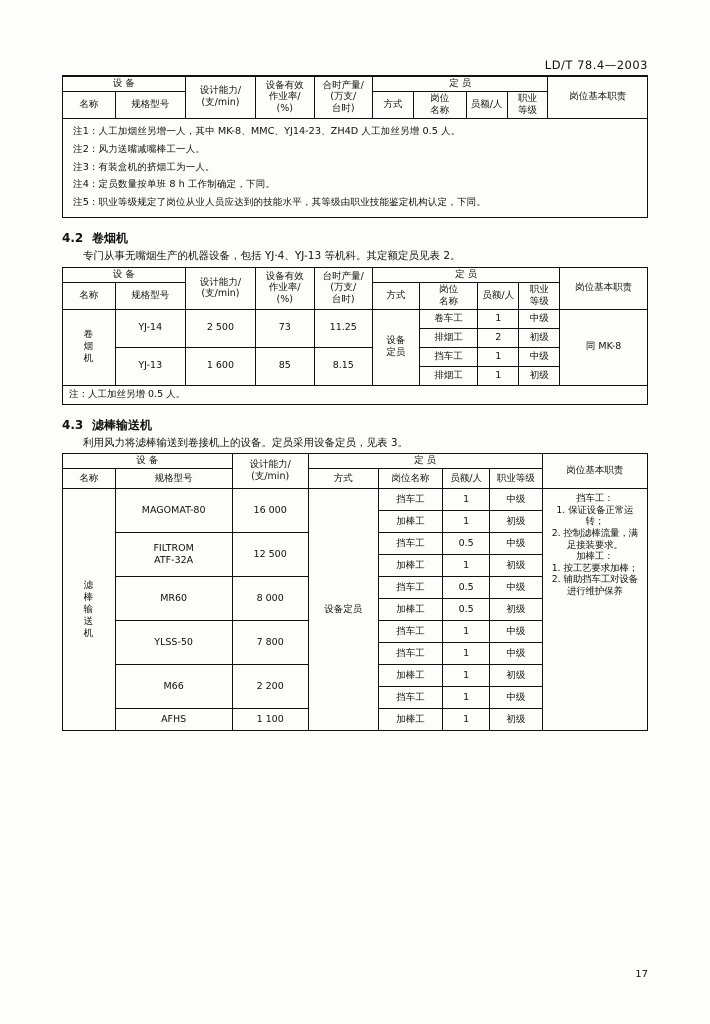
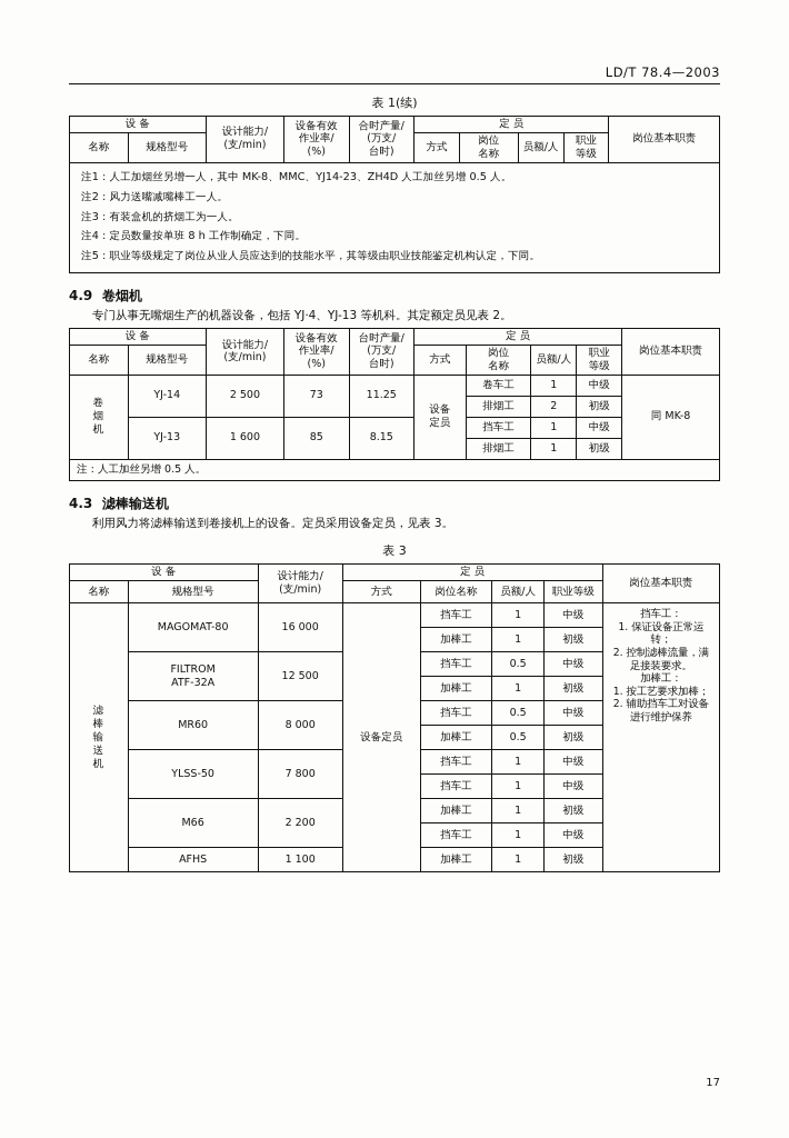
  LD/T 78.4—2003
+ 表 1(续)
  设 备	设计能力/ (支/min)	设备有效 作业率/ (%)	合时产量/ (万支/ 台时)	定 员	岗位基本职责
  名称	规格型号	方式	岗位 名称	员额/人	职业 等级
  注1：人工加烟丝另增一人，其中 MK-8、MMC、YJ14-23、ZH4D 人工加丝另增 0.5 人。 注2：风力送嘴减嘴棒工一人。 注3：有装盒机的挤烟工为一人。 注4：定员数量按单班 8 h 工作制确定，下同。 注5：职业等级规定了岗位从业人员应达到的技能水平，其等级由职业技能鉴定机构认定，下同。
- 4.2 卷烟机
+ 4.9 卷烟机
  专门从事无嘴烟生产的机器设备，包括 YJ·4、YJ-13 等机科。其定额定员见表 2。
  设 备	设计能力/ (支/min)	设备有效 作业率/ (%)	台时产量/ (万支/ 台时)	定 员	岗位基本职责
  名称	规格型号	方式	岗位 名称	员额/人	职业 等级
  卷 烟 机	YJ-14	2 500	73	11.25	设备 定员	卷车工	1	中级	同 MK-8
  排烟工	2	初级
  YJ-13	1 600	85	8.15	挡车工	1	中级
  排烟工	1	初级
  注：人工加丝另增 0.5 人。
  4.3 滤棒输送机
  利用风力将滤棒输送到卷接机上的设备。定员采用设备定员，见表 3。
+ 表 3
  设 备	设计能力/ (支/min)	定 员	岗位基本职责
  名称	规格型号	方式	岗位名称	员额/人	职业等级
  滤 棒 输 送 机	MAGOMAT-80	16 000	设备定员	挡车工	1	中级	挡车工： 1. 保证设备正常运转； 2. 控制滤棒流量，满足接装要求。 加棒工： 1. 按工艺要求加棒； 2. 辅助挡车工对设备进行维护保养
  加棒工	1	初级
  FILTROM ATF-32A	12 500	挡车工	0.5	中级
  加棒工	1	初级
  MR60	8 000	挡车工	0.5	中级
  加棒工	0.5	初级
  YLSS-50	7 800	挡车工	1	中级
  挡车工	1	中级
  M66	2 200	加棒工	1	初级
  挡车工	1	中级
  AFHS	1 100	加棒工	1	初级
  17
